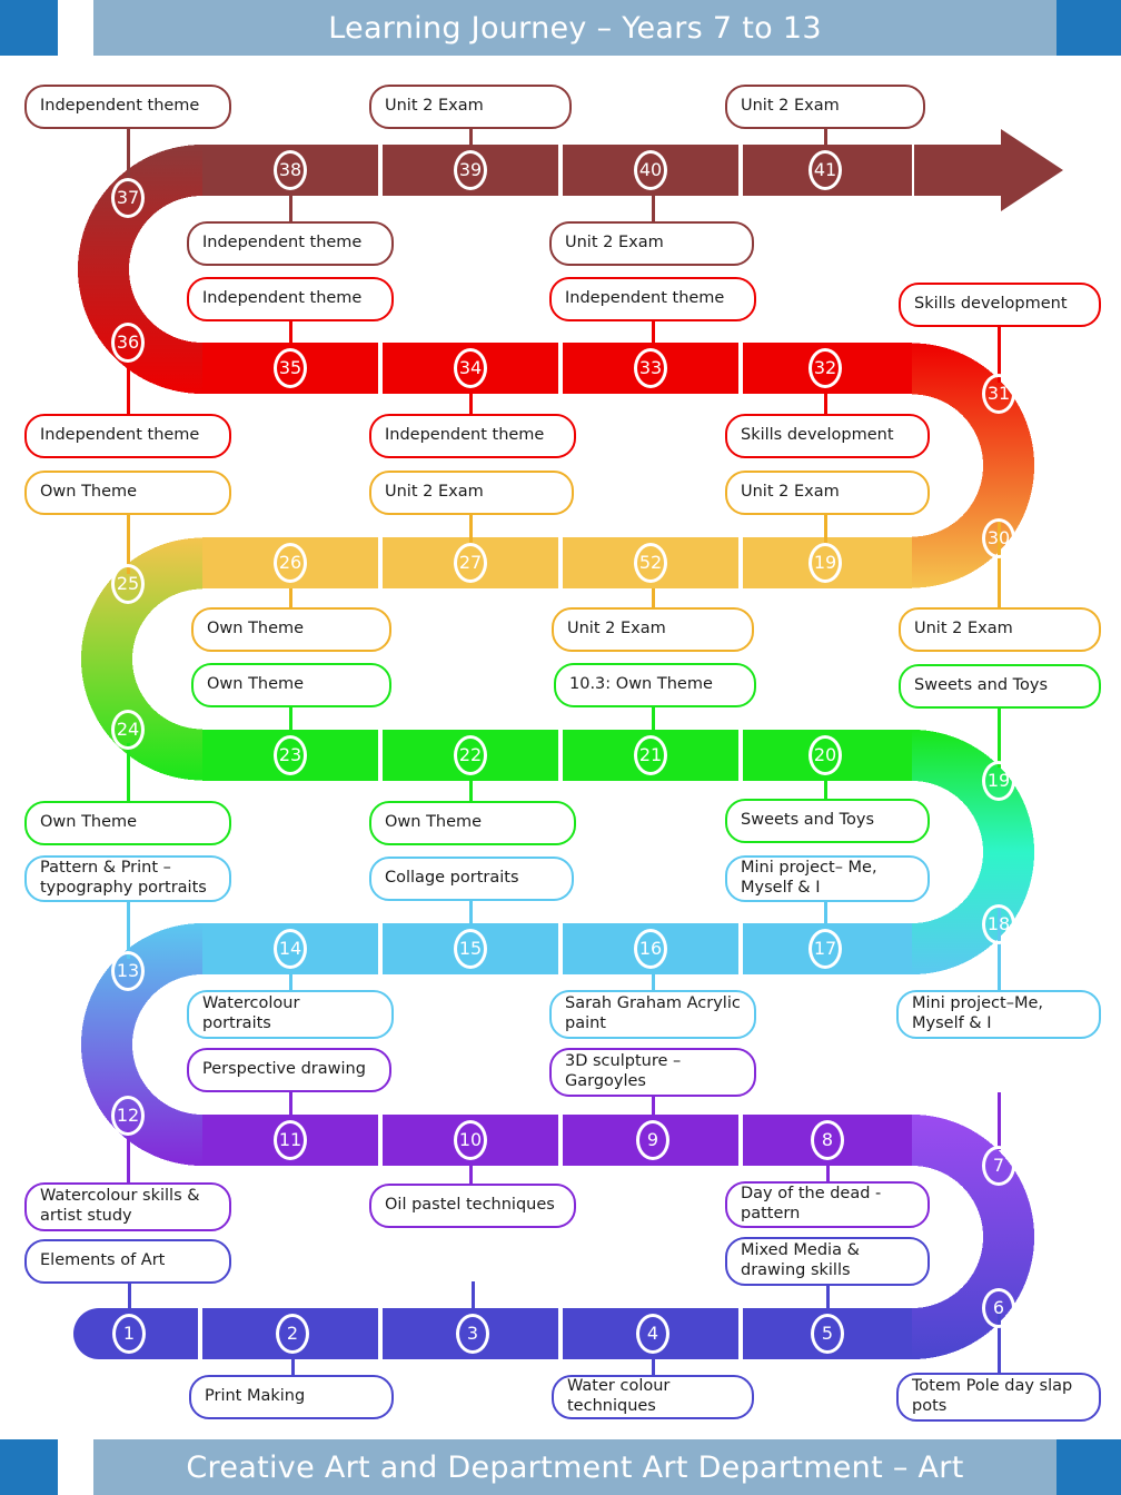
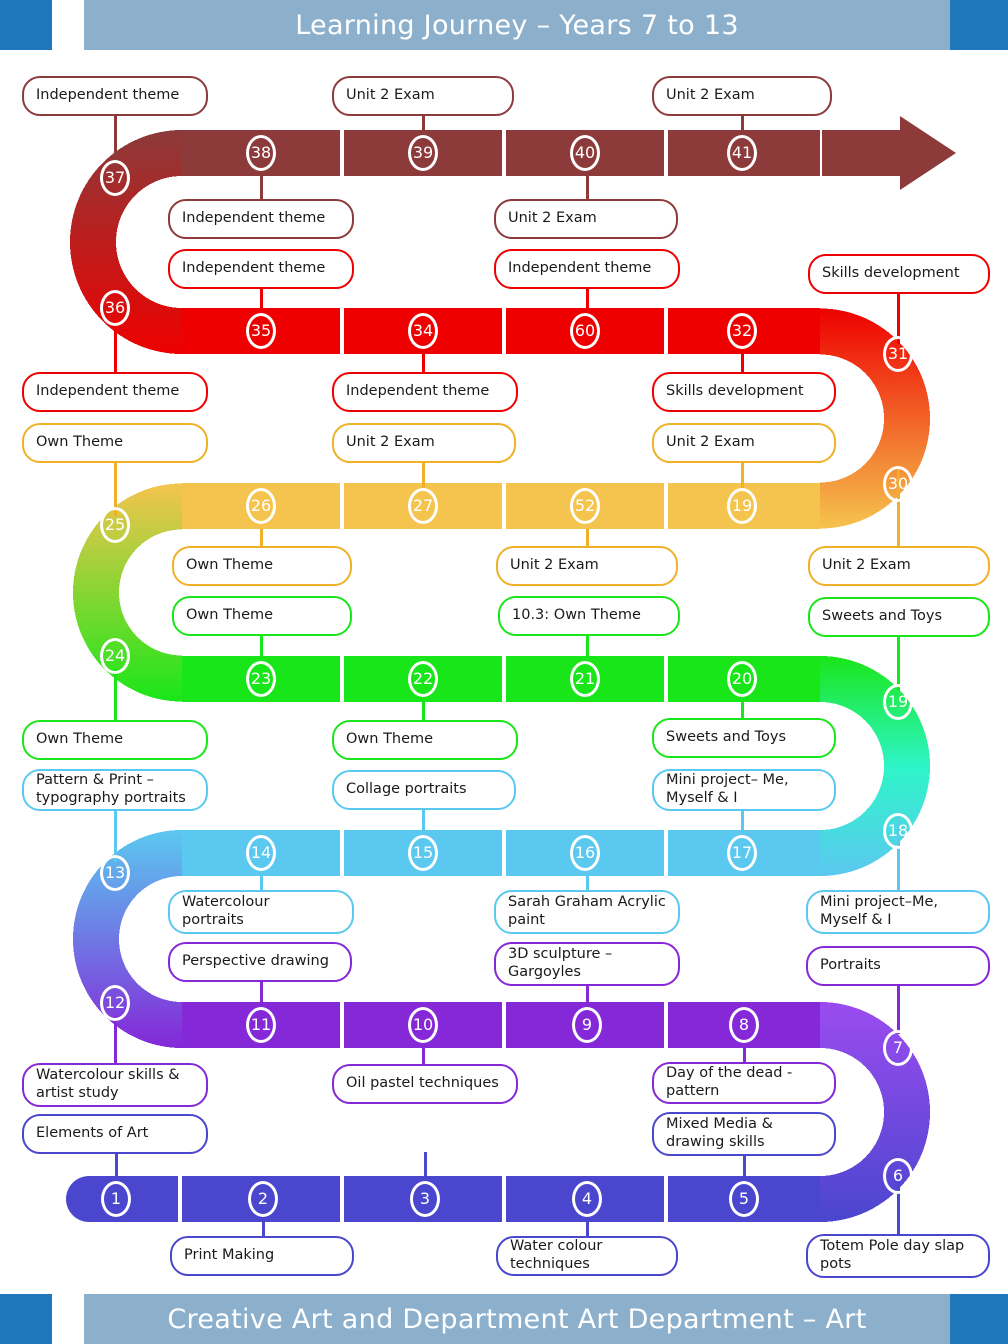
  Learning Journey – Years 7 to 13
  Creative Art and Department Art Department – Art
  37
  38
  39
  40
  41
  36
  35
  34
- 33
+ 60
  32
  31
  25
  26
  27
  52
  19
  30
  24
  23
  22
  21
  20
  19
  13
  14
  15
  16
  17
  18
  12
  11
  10
  9
  8
  7
  1
  2
  3
  4
  5
  6
  Independent theme
  Unit 2 Exam
  Unit 2 Exam
  Independent theme
  Unit 2 Exam
  Independent theme
  Independent theme
  Skills development
  Independent theme
  Independent theme
  Skills development
  Own Theme
  Unit 2 Exam
  Unit 2 Exam
  Own Theme
  Unit 2 Exam
  Unit 2 Exam
  Own Theme
  10.3: Own Theme
  Sweets and Toys
  Own Theme
  Own Theme
  Sweets and Toys
  Pattern & Print –
  typography portraits
  Collage portraits
  Mini project– Me,
  Myself & I
  Watercolour
  portraits
  Sarah Graham Acrylic
  paint
  Mini project–Me,
  Myself & I
  Perspective drawing
  3D sculpture –
  Gargoyles
+ Portraits
  Watercolour skills &
  artist study
  Oil pastel techniques
  Day of the dead -
  pattern
  Elements of Art
  Mixed Media &
  drawing skills
  Print Making
  Water colour
  techniques
  Totem Pole day slap
  pots
